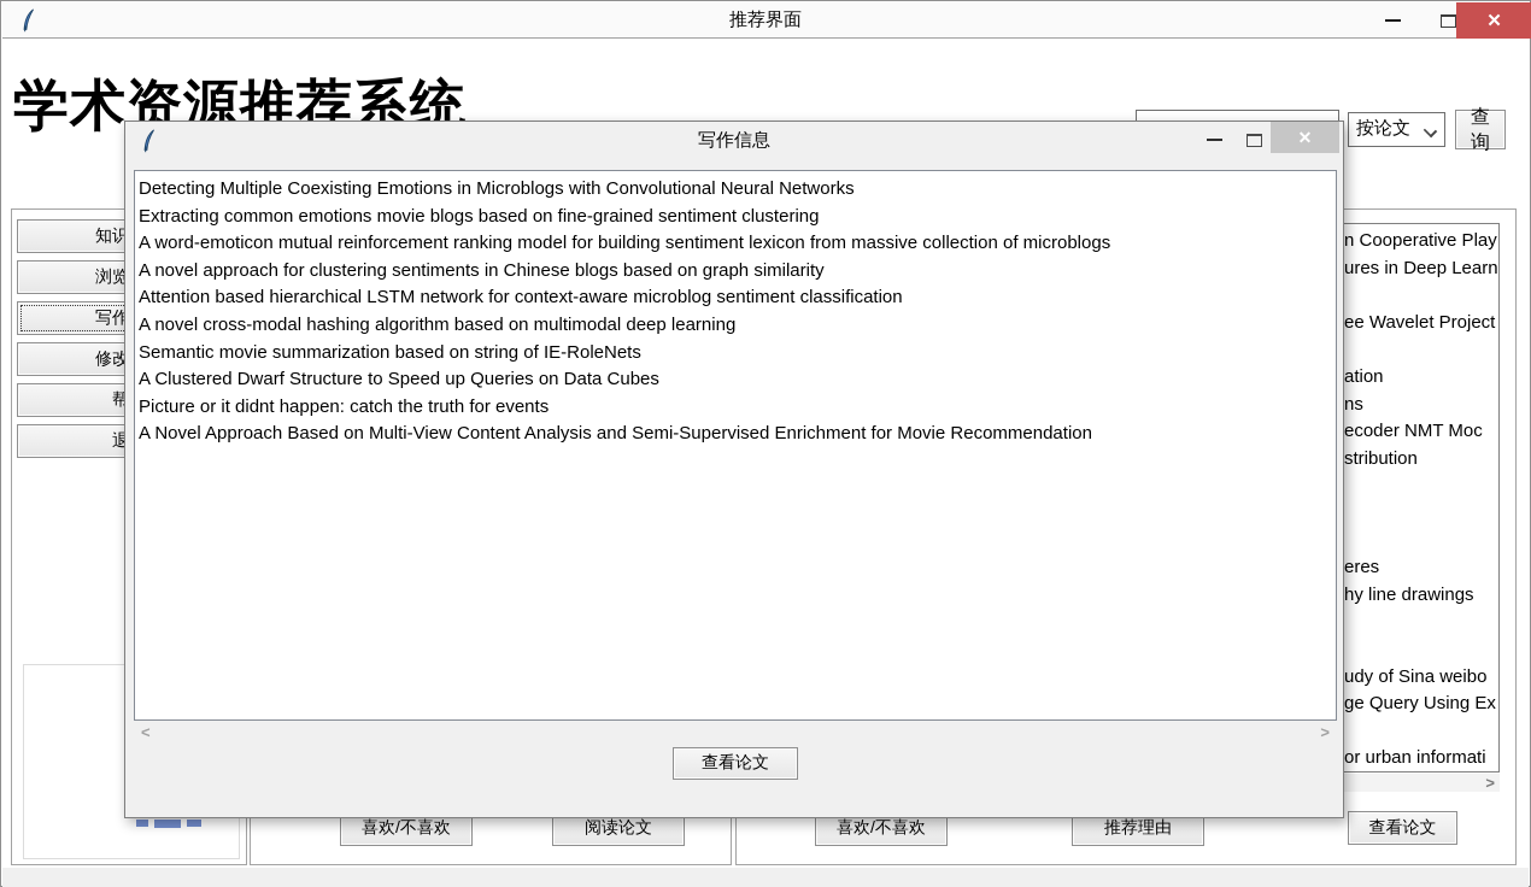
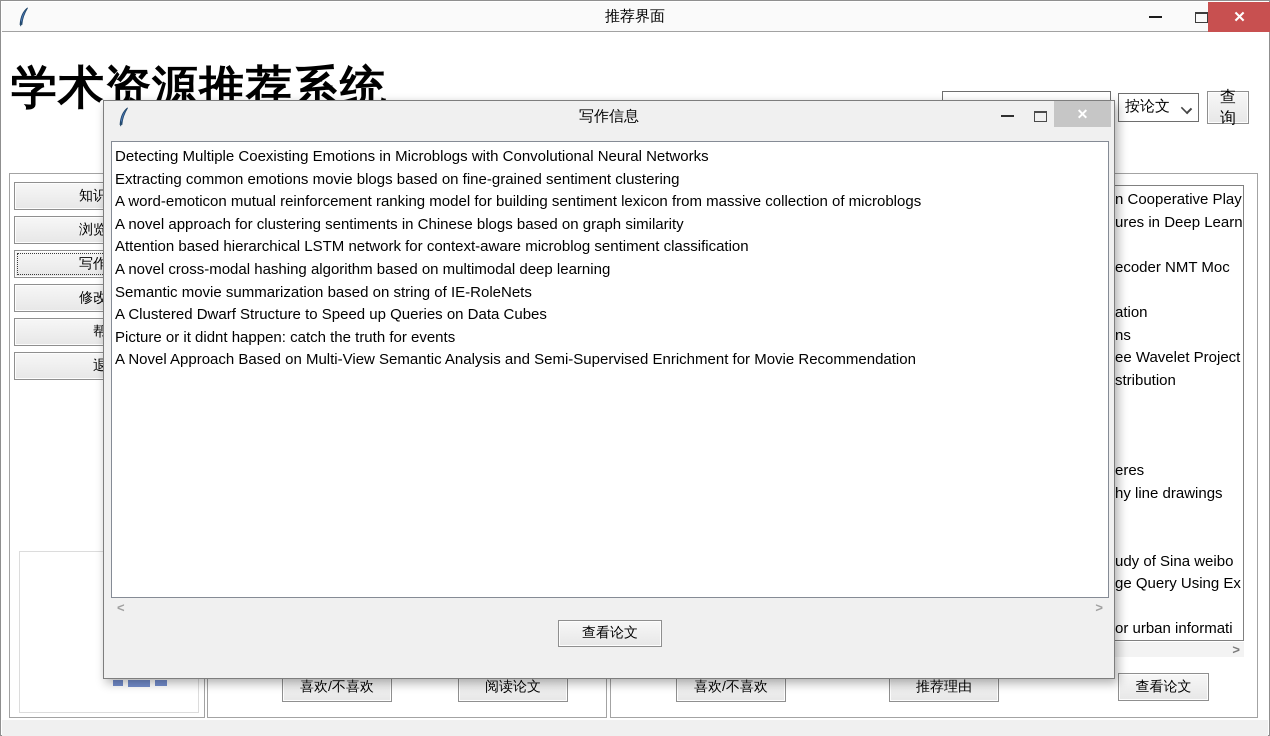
  推荐界面
  ✕
  学术资源推荐系统
  按论文
  查询
  知识
  浏览
  写作
  修改
  帮
  退
  n Cooperative Play
  ures in Deep Learn
- ee Wavelet Project
+ ecoder NMT Moc
  ation
  ns
- ecoder NMT Moc
+ ee Wavelet Project
  stribution
  eres
  hy line drawings
  udy of Sina weibo
  ge Query Using Ex
  or urban informati
  >
  喜欢/不喜欢
  阅读论文
  喜欢/不喜欢
  推荐理由
  查看论文
  写作信息
  ✕
  Detecting Multiple Coexisting Emotions in Microblogs with Convolutional Neural Networks
  Extracting common emotions movie blogs based on fine-grained sentiment clustering
  A word-emoticon mutual reinforcement ranking model for building sentiment lexicon from massive collection of microblogs
  A novel approach for clustering sentiments in Chinese blogs based on graph similarity
  Attention based hierarchical LSTM network for context-aware microblog sentiment classification
  A novel cross-modal hashing algorithm based on multimodal deep learning
  Semantic movie summarization based on string of IE-RoleNets
  A Clustered Dwarf Structure to Speed up Queries on Data Cubes
  Picture or it didnt happen: catch the truth for events
- A Novel Approach Based on Multi-View Content Analysis and Semi-Supervised Enrichment for Movie Recommendation
+ A Novel Approach Based on Multi-View Semantic Analysis and Semi-Supervised Enrichment for Movie Recommendation
  <
  >
  查看论文
